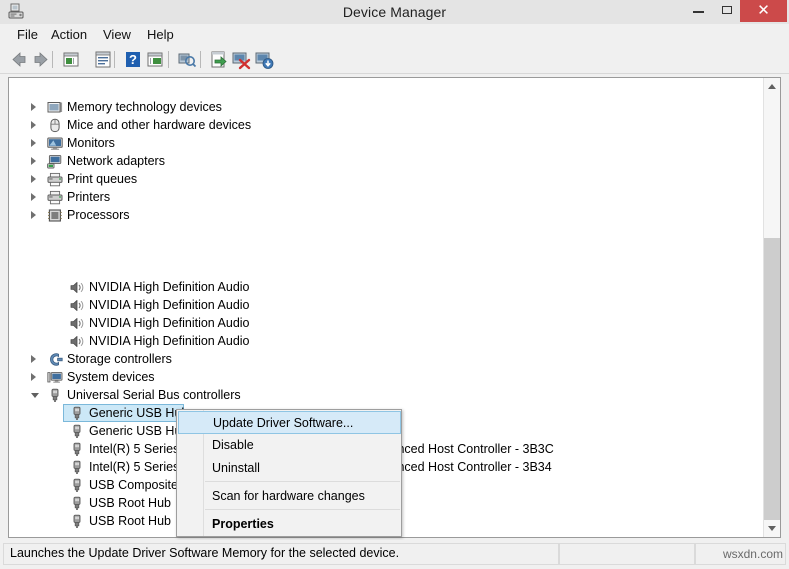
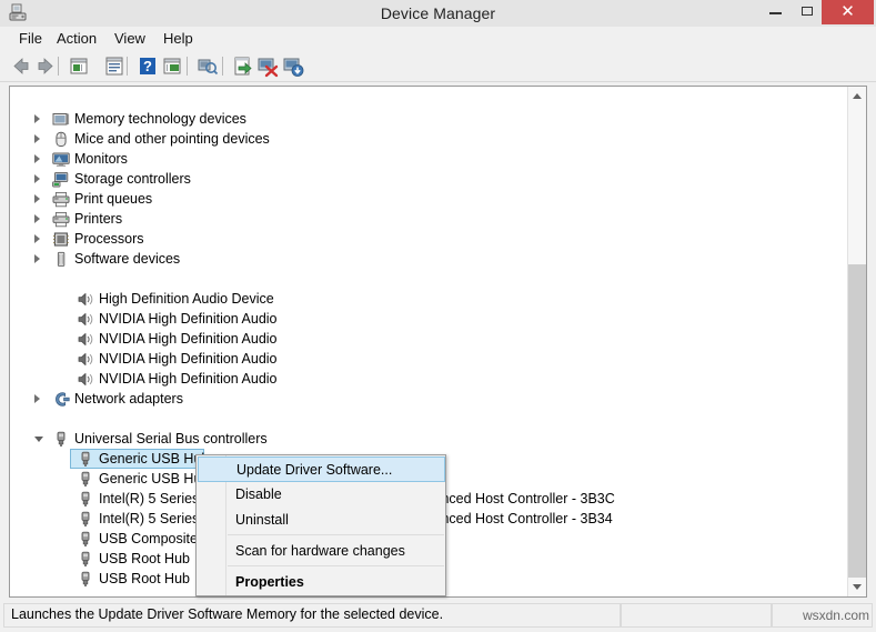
  Device Manager
  ✕
  File
  Action
  View
  Help
  ?
  Memory technology devices
- Mice and other hardware devices
+ Mice and other pointing devices
  Monitors
- Network adapters
+ Storage controllers
  Print queues
  Printers
  Processors
+ Software devices
+ High Definition Audio Device
  NVIDIA High Definition Audio
  NVIDIA High Definition Audio
  NVIDIA High Definition Audio
  NVIDIA High Definition Audio
- Storage controllers
+ Network adapters
- System devices
  Universal Serial Bus controllers
  Generic USB H
  Generic USB H
  USB Root Hub
  USB Root Hub
  Update Driver Software...
  Disable
  Uninstall
  Scan for hardware changes
  Properties
  Launches the Update Driver Software Memory for the selected device.
  wsxdn.com
